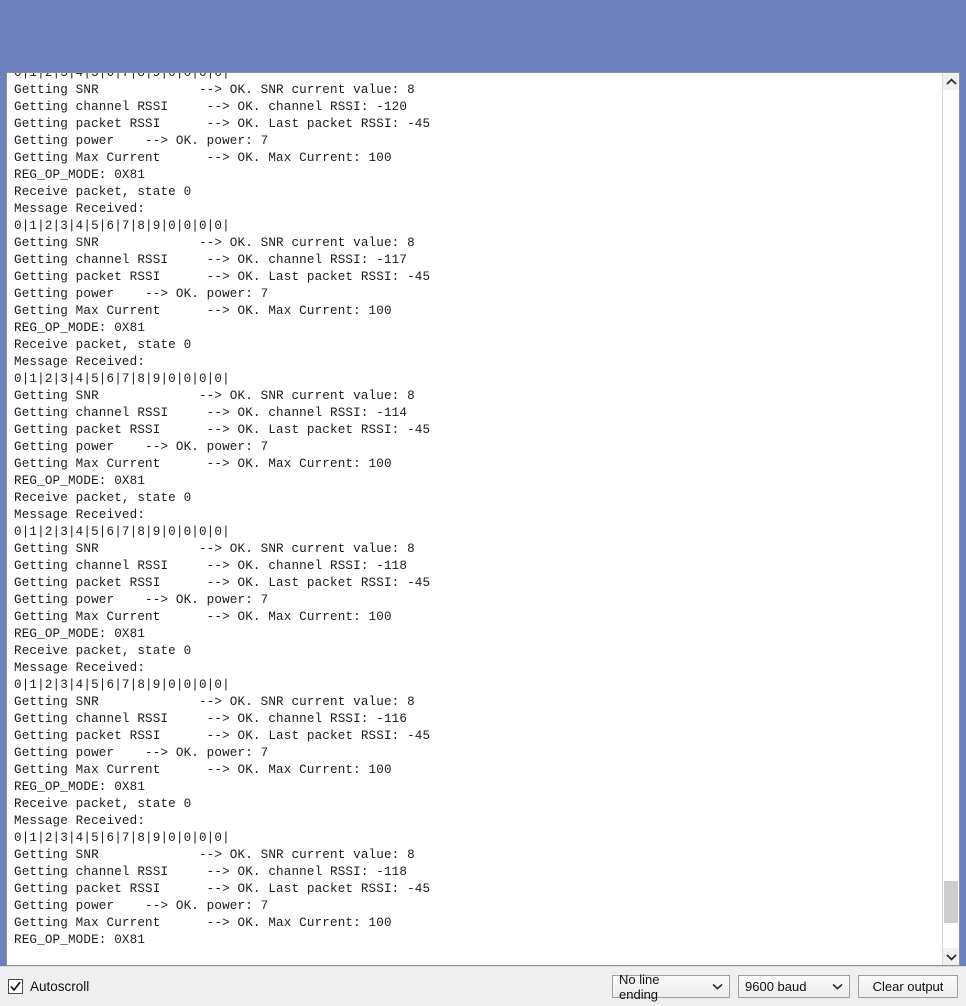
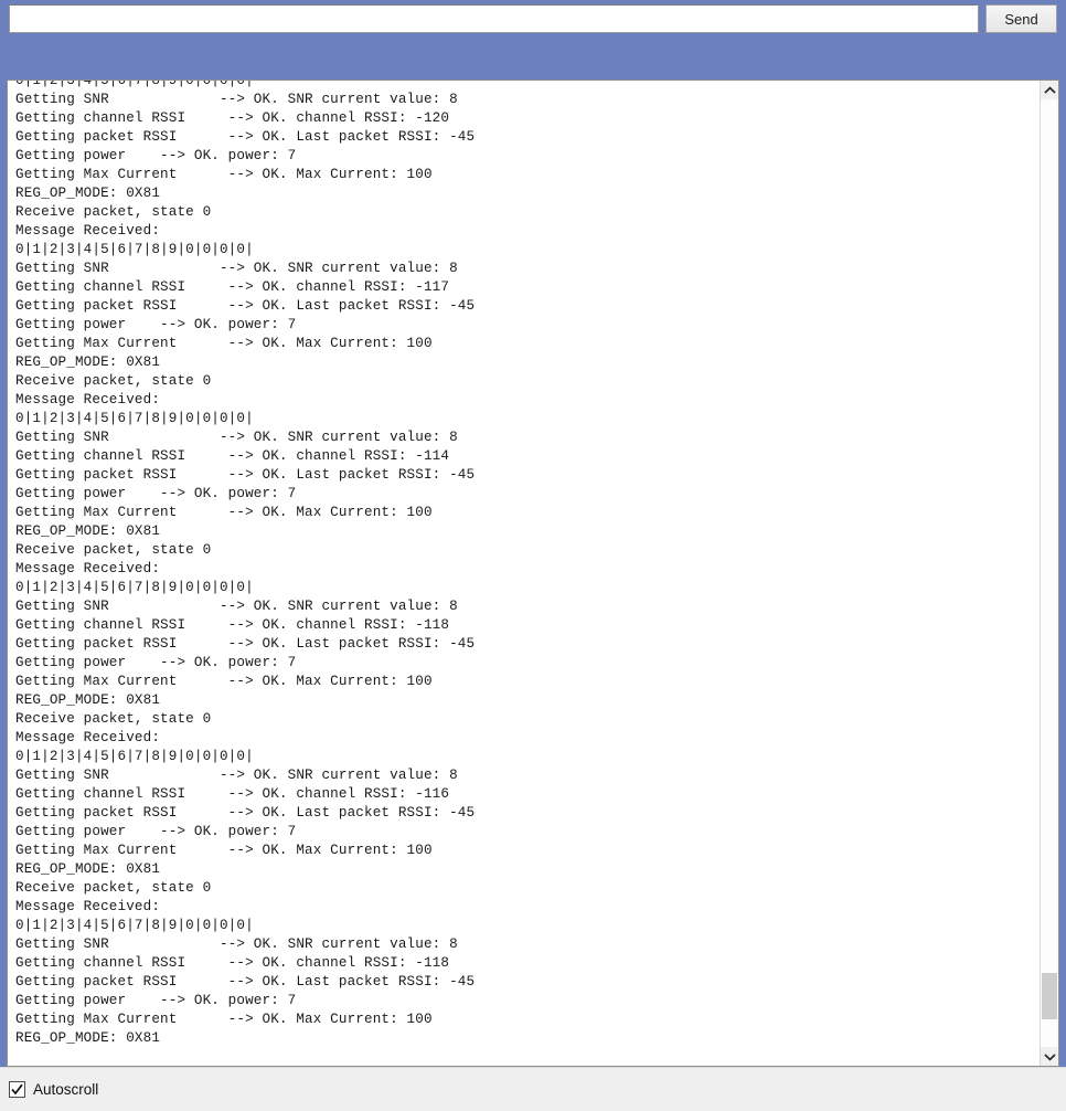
+ Send
  0|1|2|3|4|5|6|7|8|9|0|0|0|0|
  Getting SNR --> OK. SNR current value: 8
  Getting channel RSSI --> OK. channel RSSI: -120
  Getting packet RSSI --> OK. Last packet RSSI: -45
  Getting power --> OK. power: 7
  Getting Max Current --> OK. Max Current: 100
  REG_OP_MODE: 0X81
  Receive packet, state 0
  Message Received:
  0|1|2|3|4|5|6|7|8|9|0|0|0|0|
  Getting SNR --> OK. SNR current value: 8
  Getting channel RSSI --> OK. channel RSSI: -117
  Getting packet RSSI --> OK. Last packet RSSI: -45
  Getting power --> OK. power: 7
  Getting Max Current --> OK. Max Current: 100
  REG_OP_MODE: 0X81
  Receive packet, state 0
  Message Received:
  0|1|2|3|4|5|6|7|8|9|0|0|0|0|
  Getting SNR --> OK. SNR current value: 8
  Getting channel RSSI --> OK. channel RSSI: -114
  Getting packet RSSI --> OK. Last packet RSSI: -45
  Getting power --> OK. power: 7
  Getting Max Current --> OK. Max Current: 100
  REG_OP_MODE: 0X81
  Receive packet, state 0
  Message Received:
  0|1|2|3|4|5|6|7|8|9|0|0|0|0|
  Getting SNR --> OK. SNR current value: 8
  Getting channel RSSI --> OK. channel RSSI: -118
  Getting packet RSSI --> OK. Last packet RSSI: -45
  Getting power --> OK. power: 7
  Getting Max Current --> OK. Max Current: 100
  REG_OP_MODE: 0X81
  Receive packet, state 0
  Message Received:
  0|1|2|3|4|5|6|7|8|9|0|0|0|0|
  Getting SNR --> OK. SNR current value: 8
  Getting channel RSSI --> OK. channel RSSI: -116
  Getting packet RSSI --> OK. Last packet RSSI: -45
  Getting power --> OK. power: 7
  Getting Max Current --> OK. Max Current: 100
  REG_OP_MODE: 0X81
  Receive packet, state 0
  Message Received:
  0|1|2|3|4|5|6|7|8|9|0|0|0|0|
  Getting SNR --> OK. SNR current value: 8
  Getting channel RSSI --> OK. channel RSSI: -118
  Getting packet RSSI --> OK. Last packet RSSI: -45
  Getting power --> OK. power: 7
  Getting Max Current --> OK. Max Current: 100
  REG_OP_MODE: 0X81
  Autoscroll
- No line ending
- 9600 baud
- Clear output
